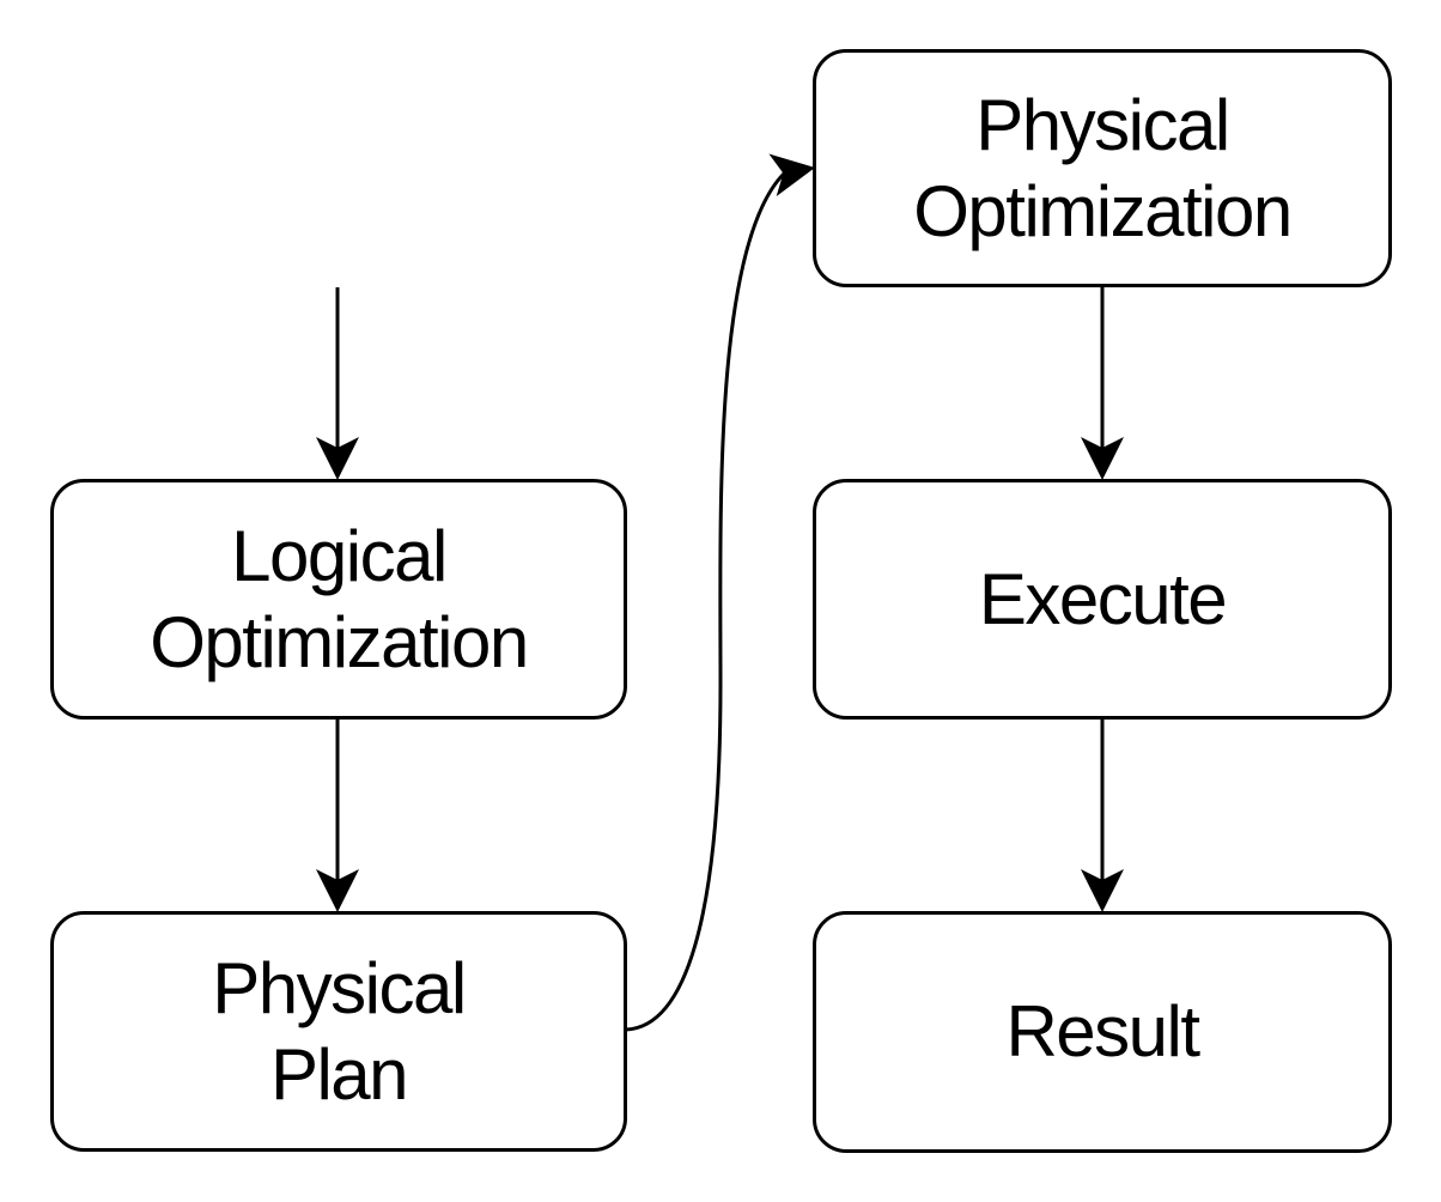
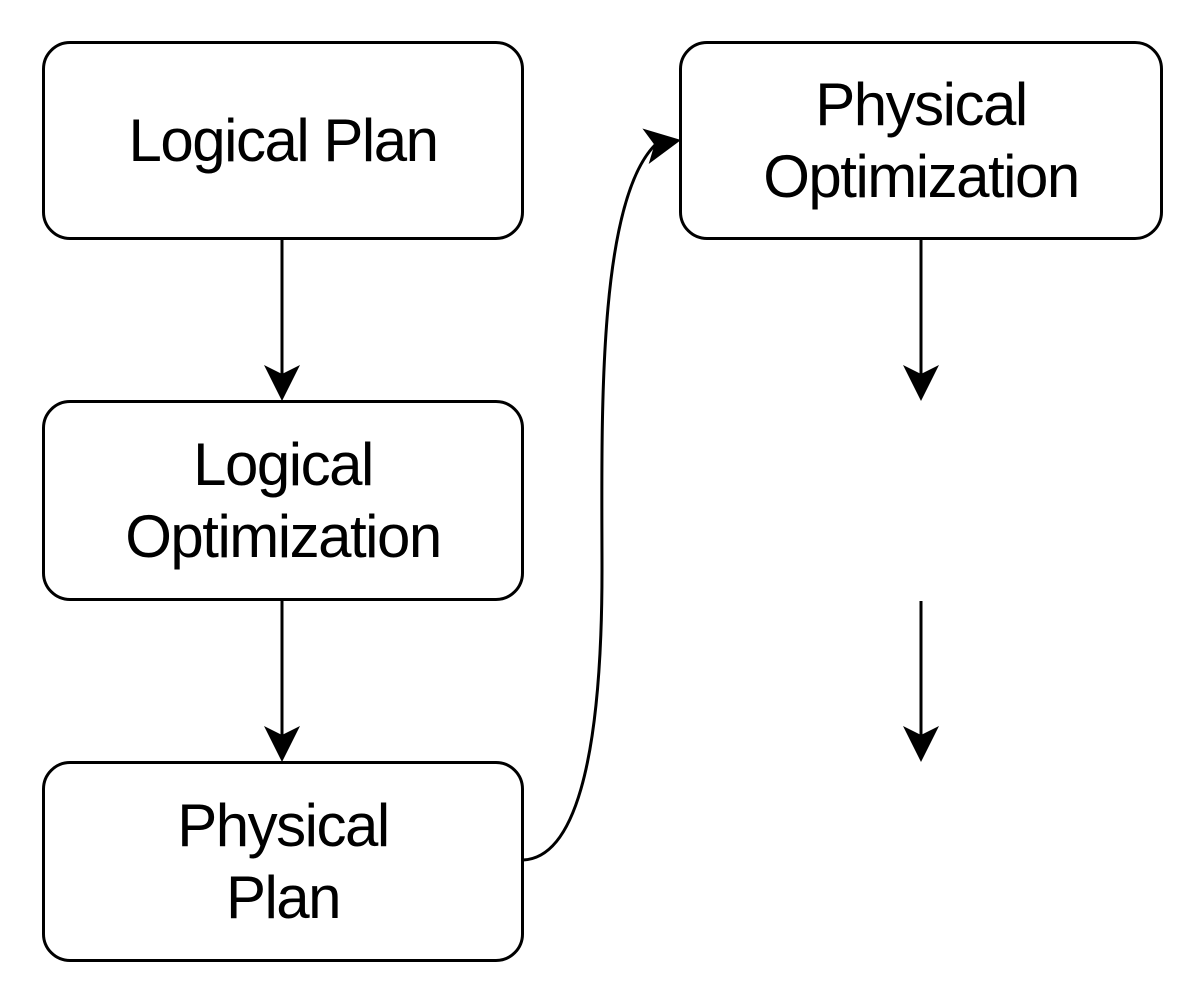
+ Logical Plan
  Logical
  Optimization
  Physical
  Plan
  Physical
  Optimization
- Execute
- Result
